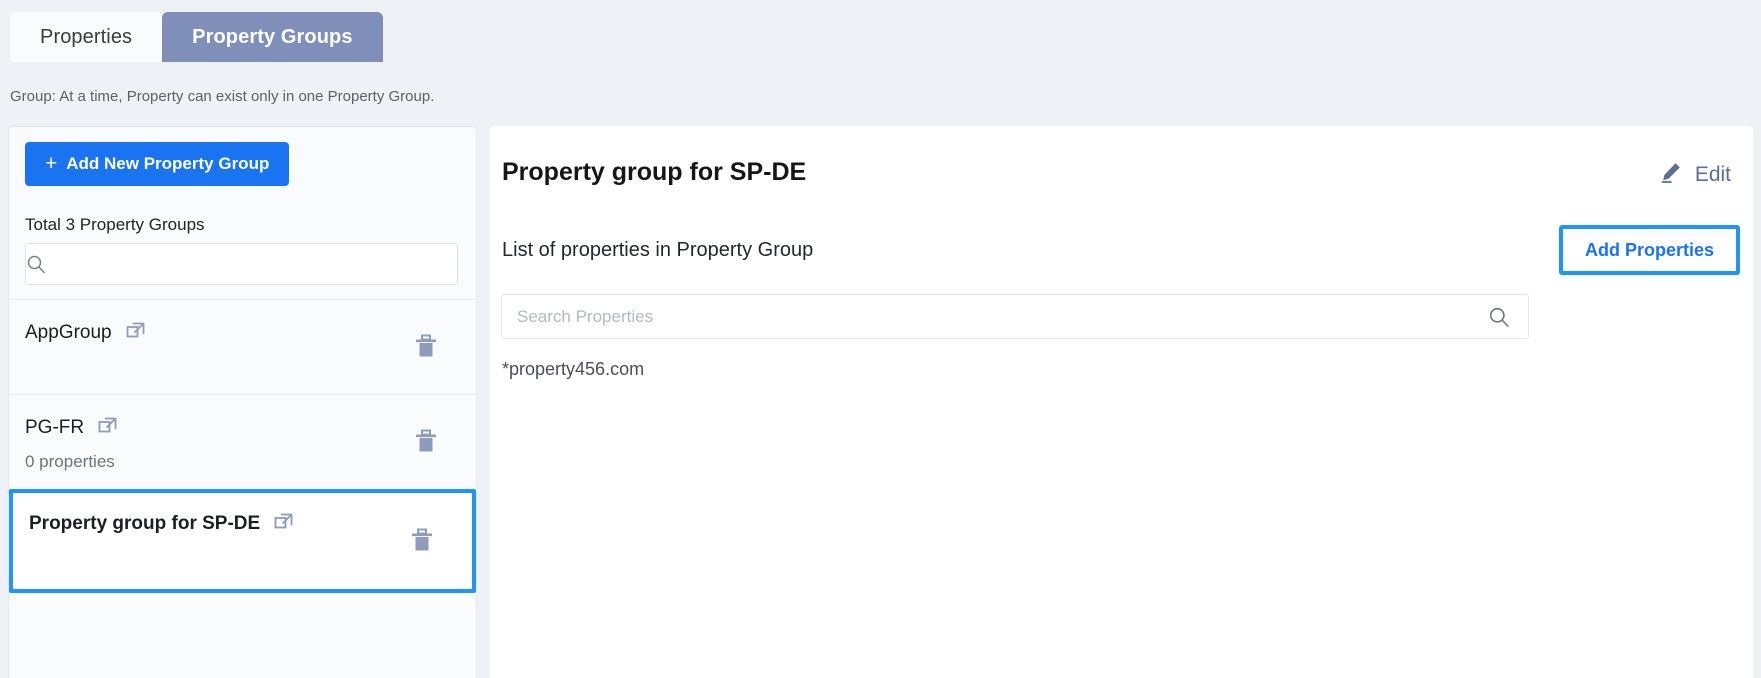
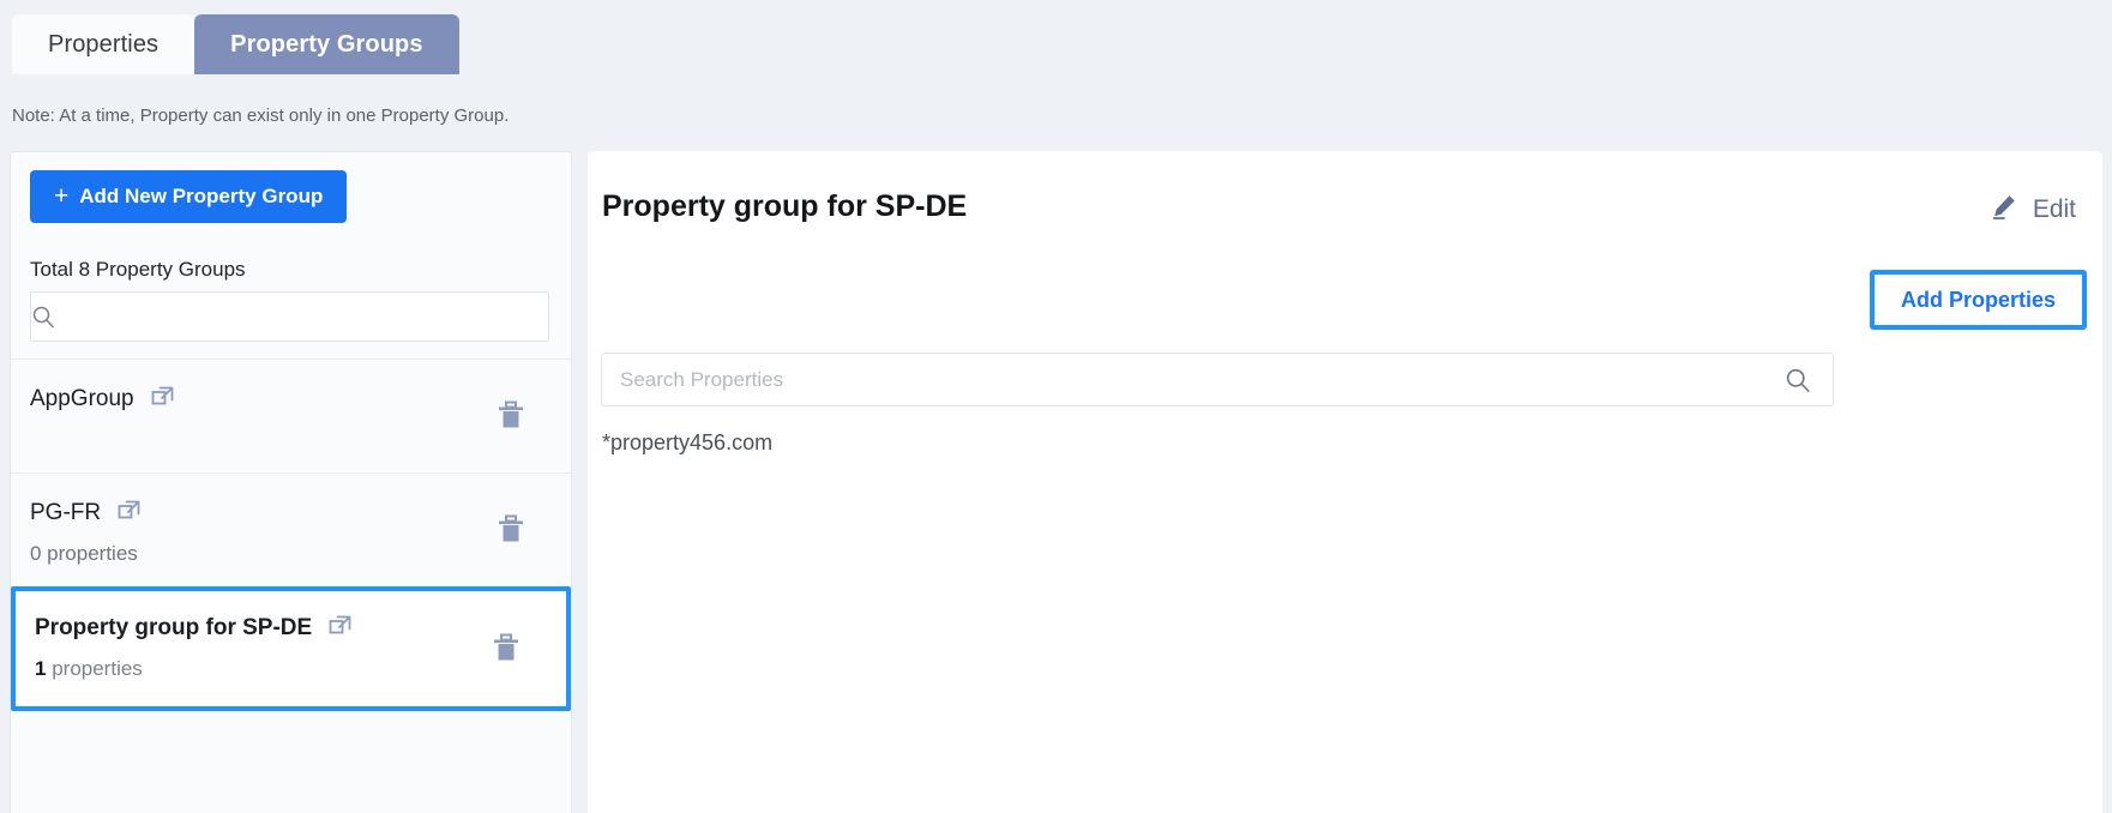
  Properties
  Property Groups
- Group: At a time, Property can exist only in one Property Group.
+ Note: At a time, Property can exist only in one Property Group.
  +
  Add New Property Group
- Total 3 Property Groups
+ Total 8 Property Groups
  AppGroup
  PG-FR
  0 properties
  Property group for SP-DE
+ 1 properties
  Property group for SP-DE
  Edit
- List of properties in Property Group
  Add Properties
  Search Properties
  *property456.com
